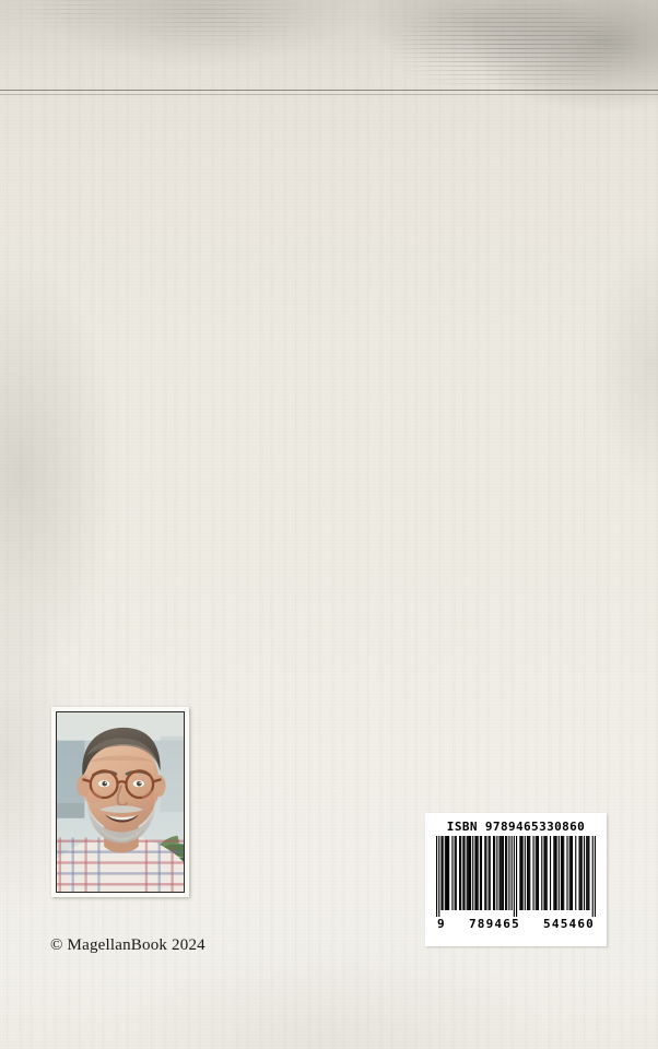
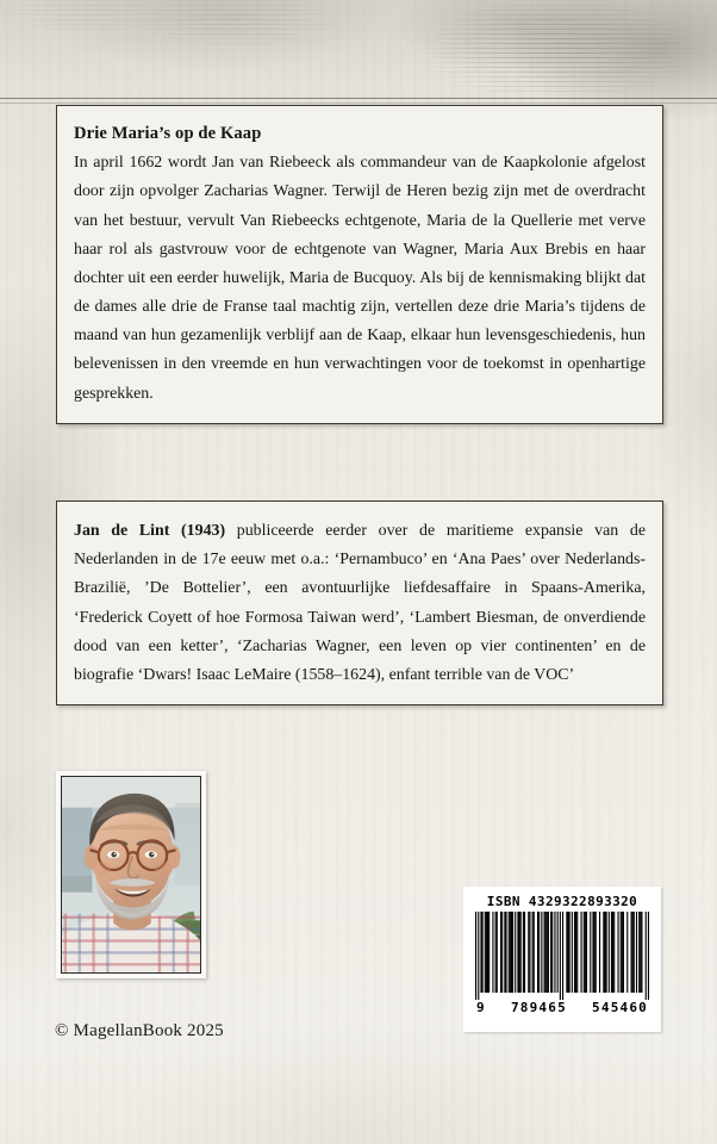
+ Drie Maria’s op de Kaap
+ In april 1662 wordt Jan van Riebeeck als commandeur van de Kaapkolonie afgelost door zijn opvolger Zacharias Wagner. Terwijl de Heren bezig zijn met de overdracht van het bestuur, vervult Van Riebeecks echtgenote, Maria de la Quellerie met verve haar rol als gastvrouw voor de echtgenote van Wagner, Maria Aux Brebis en haar dochter uit een eerder huwelijk, Maria de Bucquoy. Als bij de kennismaking blijkt dat de dames alle drie de Franse taal machtig zijn, vertellen deze drie Maria’s tijdens de maand van hun gezamenlijk verblijf aan de Kaap, elkaar hun levensgeschiedenis, hun belevenissen in den vreemde en hun verwachtingen voor de toekomst in openhartige gesprekken.
+ Jan de Lint (1943) publiceerde eerder over de maritieme expansie van de Nederlanden in de 17e eeuw met o.a.: ‘Pernambuco’ en ‘Ana Paes’ over Nederlands-Brazilië, ’De Bottelier’, een avontuurlijke liefdesaffaire in Spaans-Amerika, ‘Frederick Coyett of hoe Formosa Taiwan werd’, ‘Lambert Biesman, de onverdiende dood van een ketter’, ‘Zacharias Wagner, een leven op vier continenten’ en de biografie ‘Dwars! Isaac LeMaire (1558–1624), enfant terrible van de VOC’
- © MagellanBook 2024
+ © MagellanBook 2025
- ISBN 9789465330860
+ ISBN 4329322893320
  9
  789465
  545460
